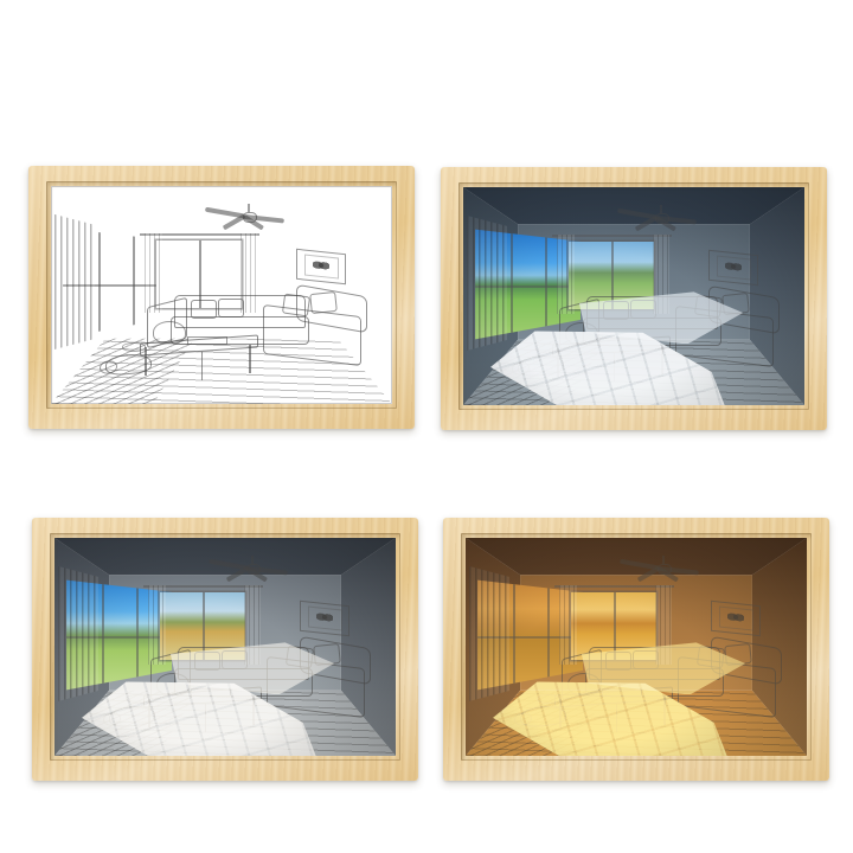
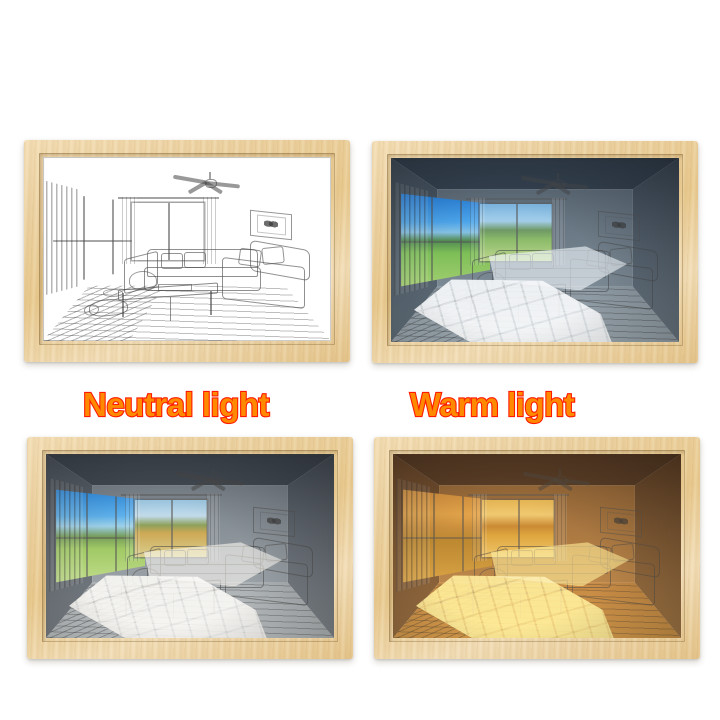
+ Neutral light
+ Warm light
